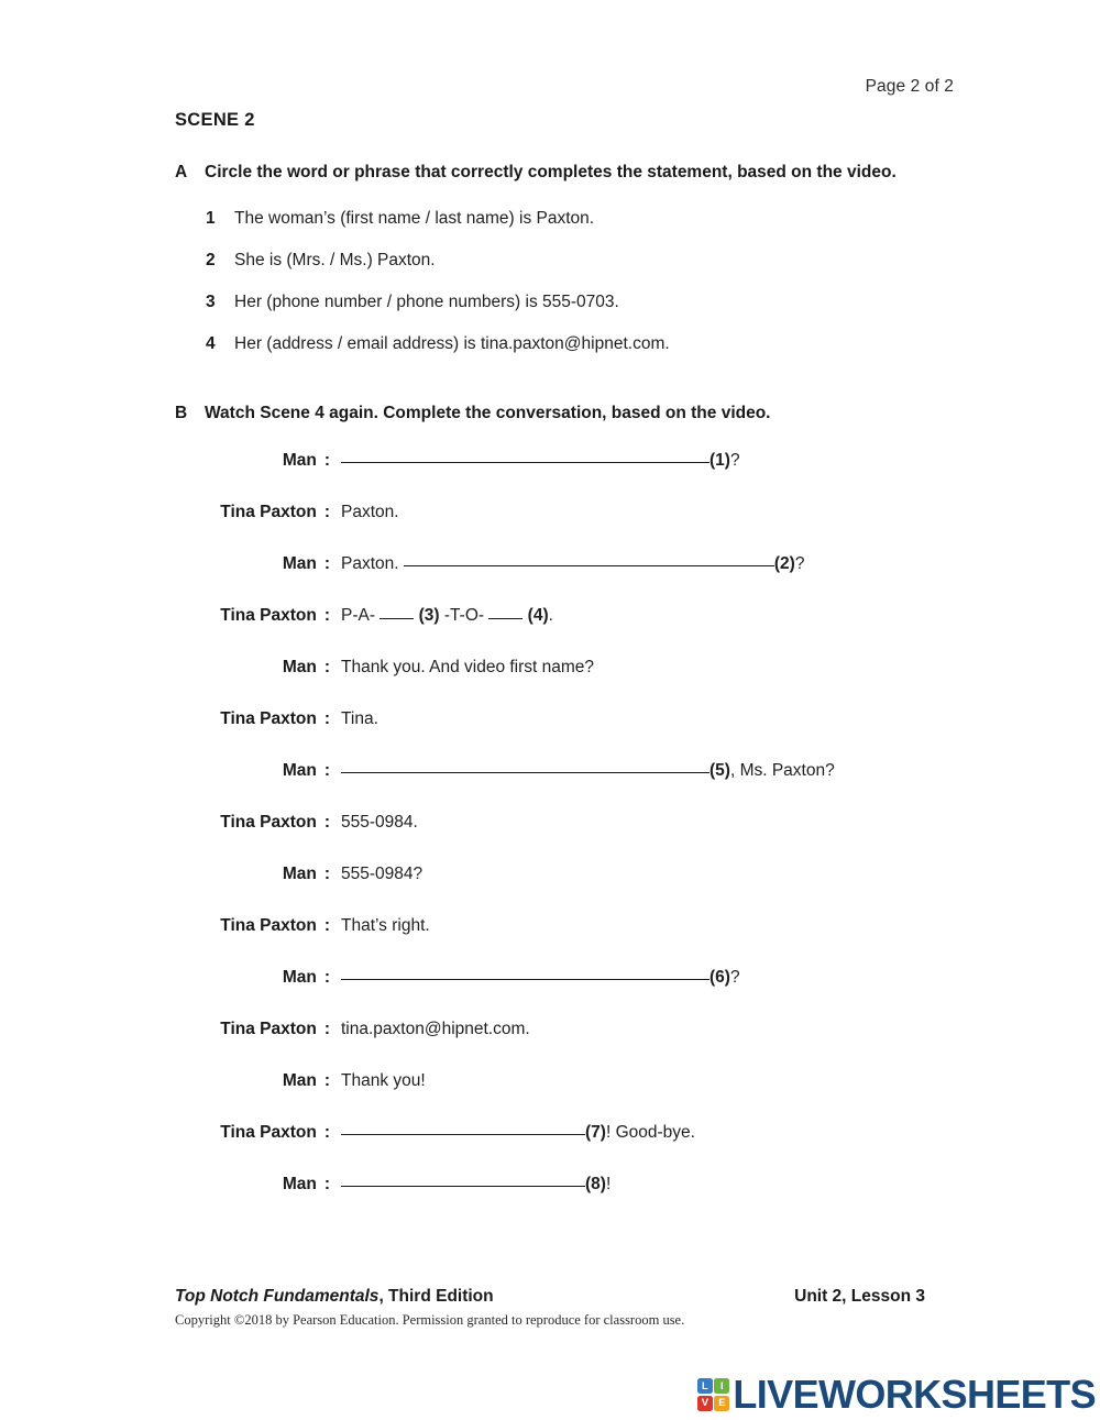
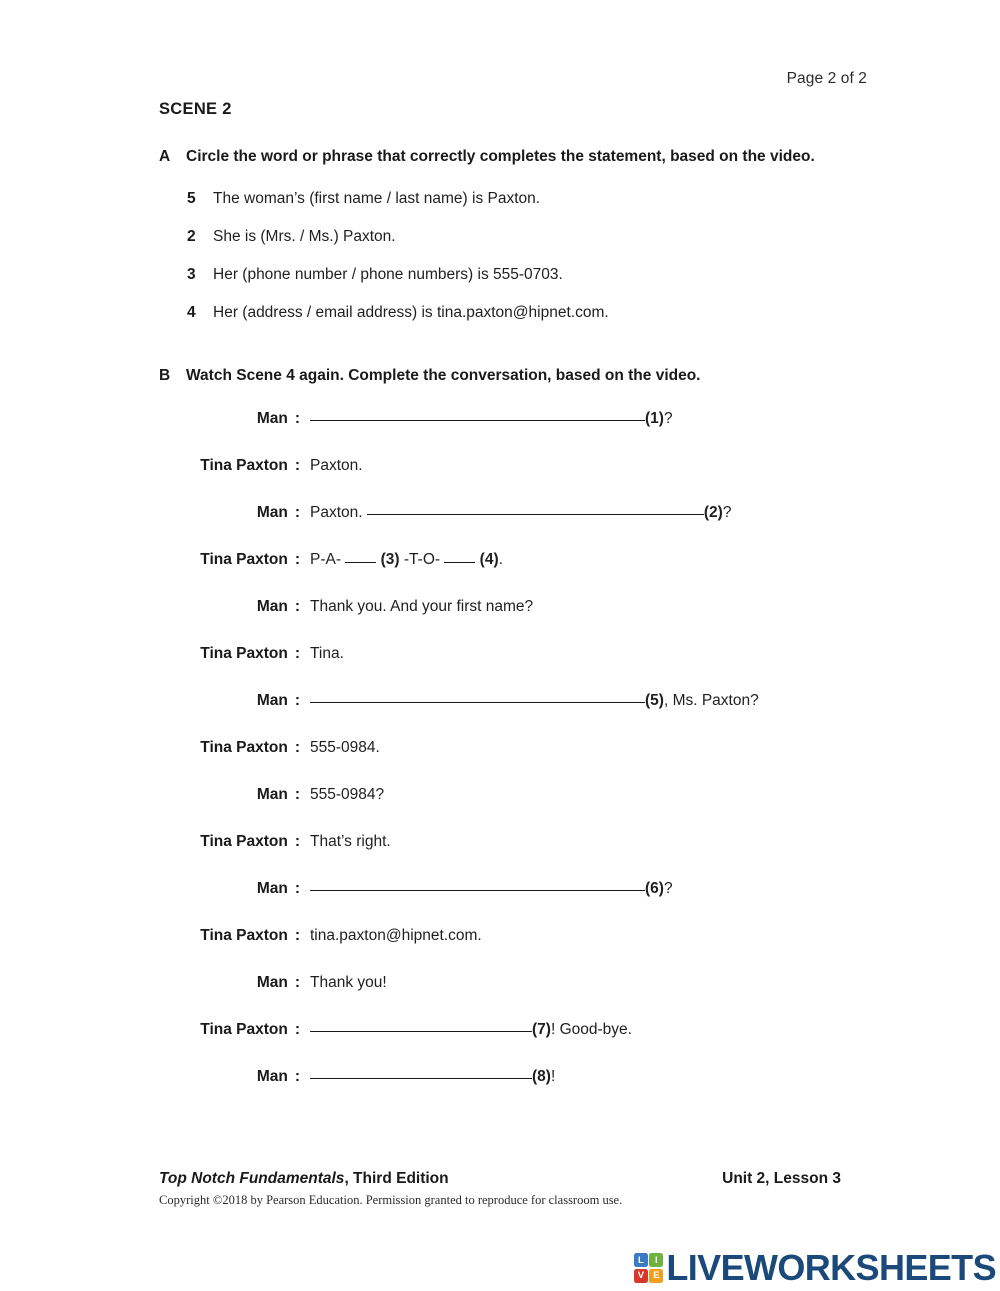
  Page 2 of 2
  SCENE 2
  A
  Circle the word or phrase that correctly completes the statement, based on the video.
- 1
+ 5
  The woman’s (first name / last name) is Paxton.
  2
  She is (Mrs. / Ms.) Paxton.
  3
  Her (phone number / phone numbers) is 555-0703.
  4
  Her (address / email address) is tina.paxton@hipnet.com.
  B
  Watch Scene 4 again. Complete the conversation, based on the video.
  Man :
  (1)?
  Tina Paxton :
  Paxton.
  Man :
  Paxton. (2)?
  Tina Paxton :
  P-A- (3) -T-O- (4).
  Man :
- Thank you. And video first name?
+ Thank you. And your first name?
  Tina Paxton :
  Tina.
  Man :
  (5), Ms. Paxton?
  Tina Paxton :
  555-0984.
  Man :
  555-0984?
  Tina Paxton :
  That’s right.
  Man :
  (6)?
  Tina Paxton :
  tina.paxton@hipnet.com.
  Man :
  Thank you!
  Tina Paxton :
  (7)! Good-bye.
  Man :
  (8)!
  Top Notch Fundamentals, Third Edition
  Unit 2, Lesson 3
  Copyright ©2018 by Pearson Education. Permission granted to reproduce for classroom use.
  L
  I
  V
  E
  LIVEWORKSHEETS
